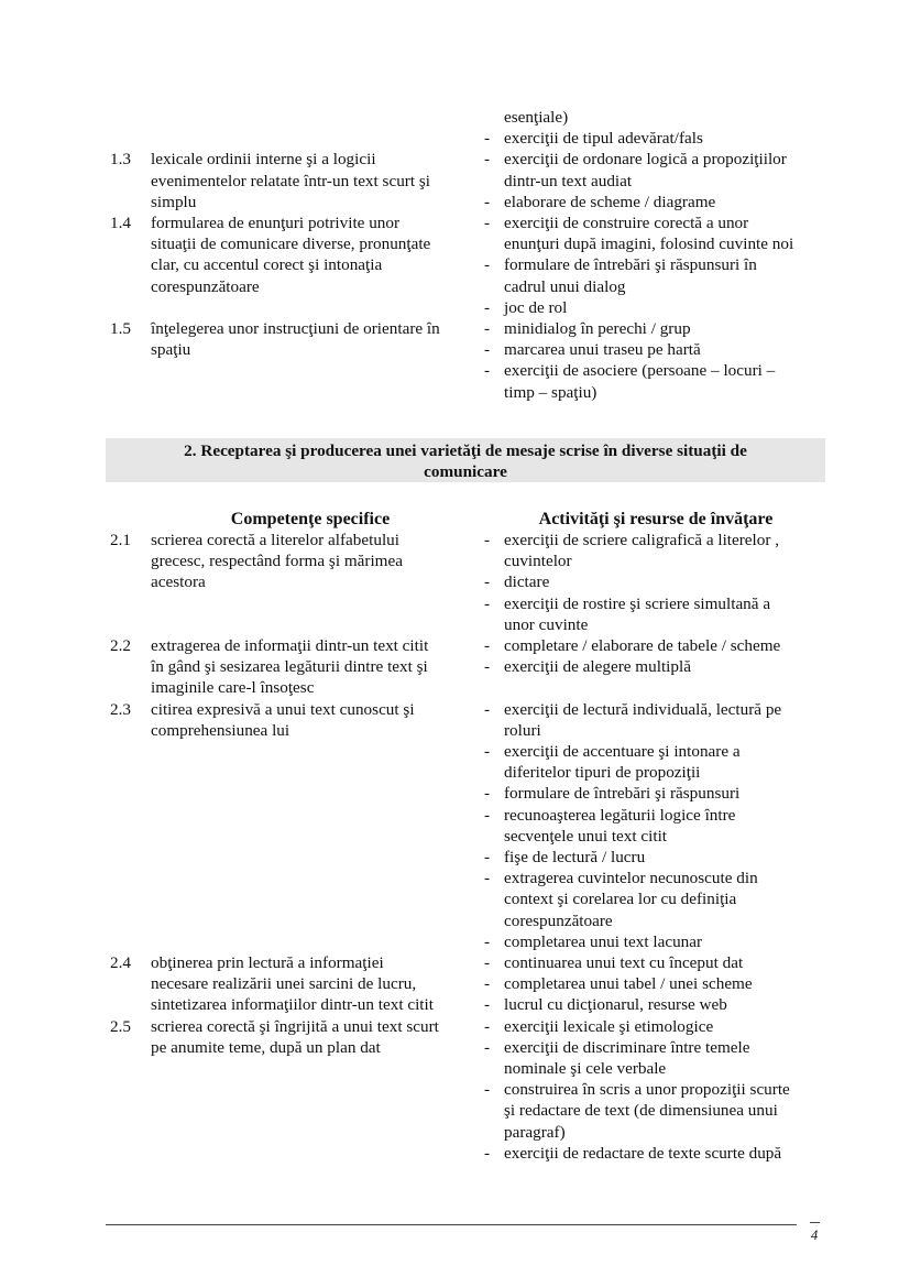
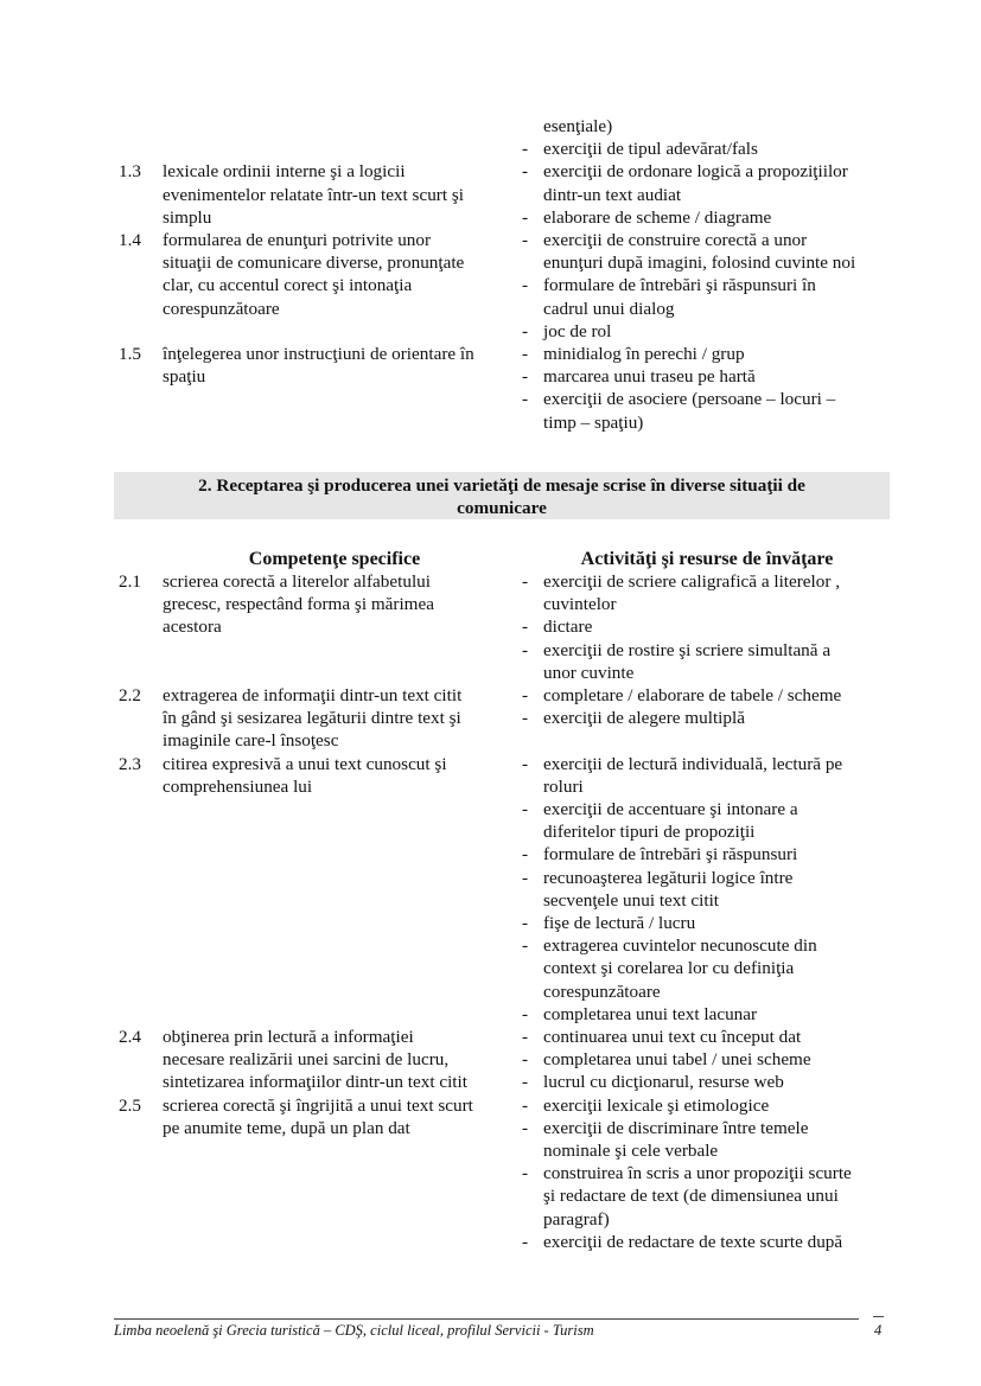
  esenţiale)
  -
  exerciţii de tipul adevărat/fals
  1.3
  lexicale ordinii interne şi a logicii
  -
  exerciţii de ordonare logică a propoziţiilor
  evenimentelor relatate într-un text scurt şi
  dintr-un text audiat
  simplu
  -
  elaborare de scheme / diagrame
  1.4
  formularea de enunţuri potrivite unor
  -
  exerciţii de construire corectă a unor
  situaţii de comunicare diverse, pronunţate
  enunţuri după imagini, folosind cuvinte noi
  clar, cu accentul corect şi intonaţia
  -
  formulare de întrebări şi răspunsuri în
  corespunzătoare
  cadrul unui dialog
  -
  joc de rol
  1.5
  înţelegerea unor instrucţiuni de orientare în
  -
  minidialog în perechi / grup
  spaţiu
  -
  marcarea unui traseu pe hartă
  -
  exerciţii de asociere (persoane – locuri –
  timp – spaţiu)
  2. Receptarea şi producerea unei varietăţi de mesaje scrise în diverse situaţii de
  comunicare
  Competenţe specifice
  Activităţi şi resurse de învăţare
  2.1
  scrierea corectă a literelor alfabetului
  -
  exerciţii de scriere caligrafică a literelor ,
  grecesc, respectând forma şi mărimea
  cuvintelor
  acestora
  -
  dictare
  -
  exerciţii de rostire şi scriere simultană a
  unor cuvinte
  2.2
  extragerea de informaţii dintr-un text citit
  -
  completare / elaborare de tabele / scheme
  în gând şi sesizarea legăturii dintre text şi
  -
  exerciţii de alegere multiplă
  imaginile care-l însoţesc
  2.3
  citirea expresivă a unui text cunoscut şi
  -
  exerciţii de lectură individuală, lectură pe
  comprehensiunea lui
  roluri
  -
  exerciţii de accentuare şi intonare a
  diferitelor tipuri de propoziţii
  -
  formulare de întrebări şi răspunsuri
  -
  recunoaşterea legăturii logice între
  secvenţele unui text citit
  -
  fişe de lectură / lucru
  -
  extragerea cuvintelor necunoscute din
  context şi corelarea lor cu definiţia
  corespunzătoare
  -
  completarea unui text lacunar
  2.4
  obţinerea prin lectură a informaţiei
  -
  continuarea unui text cu început dat
  necesare realizării unei sarcini de lucru,
  -
  completarea unui tabel / unei scheme
  sintetizarea informaţiilor dintr-un text citit
  -
  lucrul cu dicţionarul, resurse web
  2.5
  scrierea corectă şi îngrijită a unui text scurt
  -
  exerciţii lexicale şi etimologice
  pe anumite teme, după un plan dat
  -
  exerciţii de discriminare între temele
  nominale şi cele verbale
  -
  construirea în scris a unor propoziţii scurte
  şi redactare de text (de dimensiunea unui
  paragraf)
  -
  exerciţii de redactare de texte scurte după
+ Limba neoelenă şi Grecia turistică – CDŞ, ciclul liceal, profilul Servicii - Turism
  4
